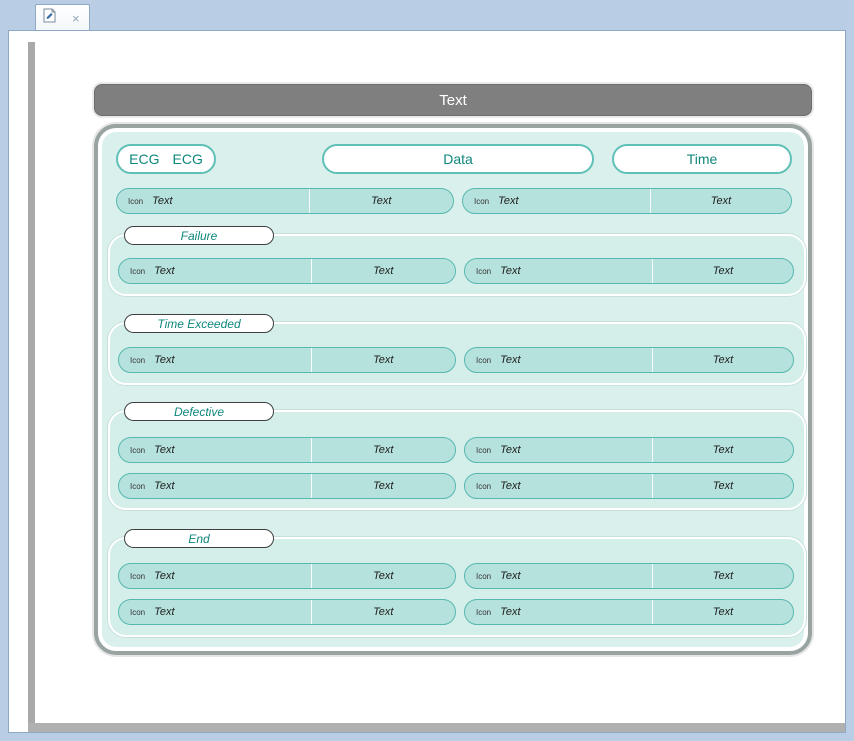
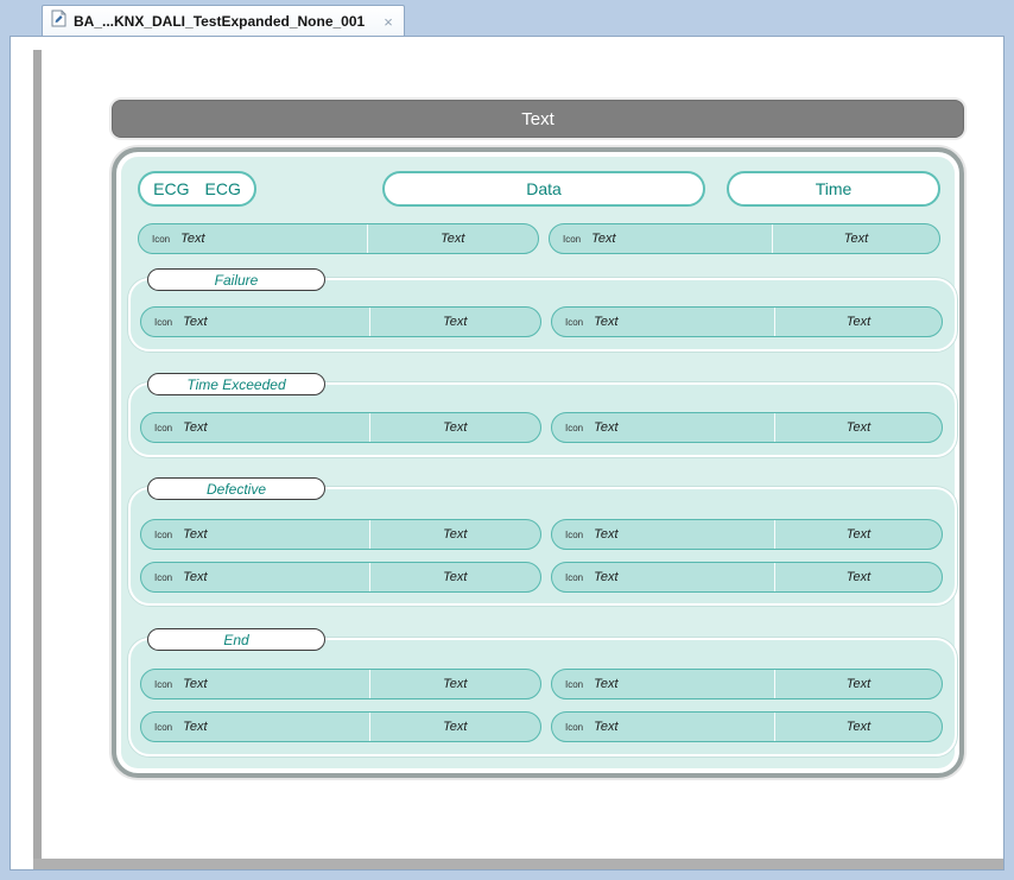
+ BA_...KNX_DALI_TestExpanded_None_001
  ×
  Text
  ECG
  ECG
  Data
  Time
  Icon
  Text
  Text
  Icon
  Text
  Text
  Failure
  Icon
  Text
  Text
  Icon
  Text
  Text
  Time Exceeded
  Icon
  Text
  Text
  Icon
  Text
  Text
  Defective
  Icon
  Text
  Text
  Icon
  Text
  Text
  Icon
  Text
  Text
  Icon
  Text
  Text
  End
  Icon
  Text
  Text
  Icon
  Text
  Text
  Icon
  Text
  Text
  Icon
  Text
  Text
